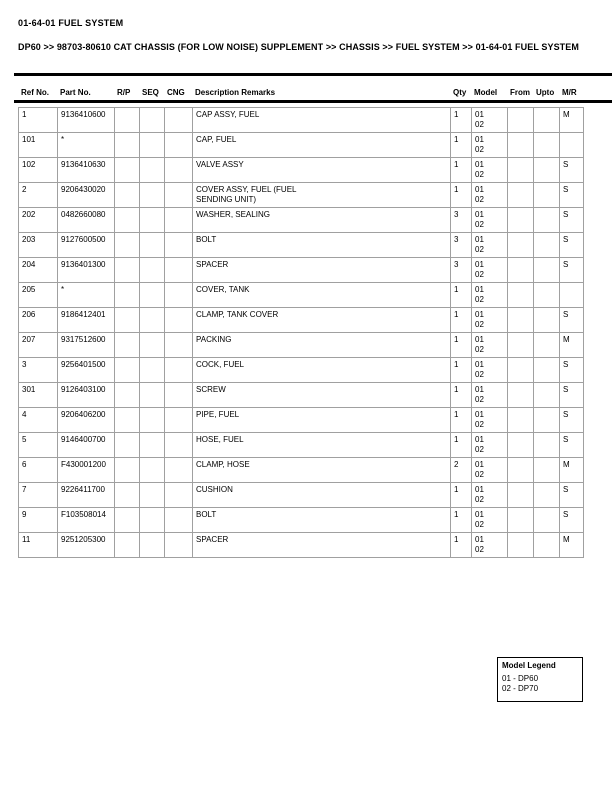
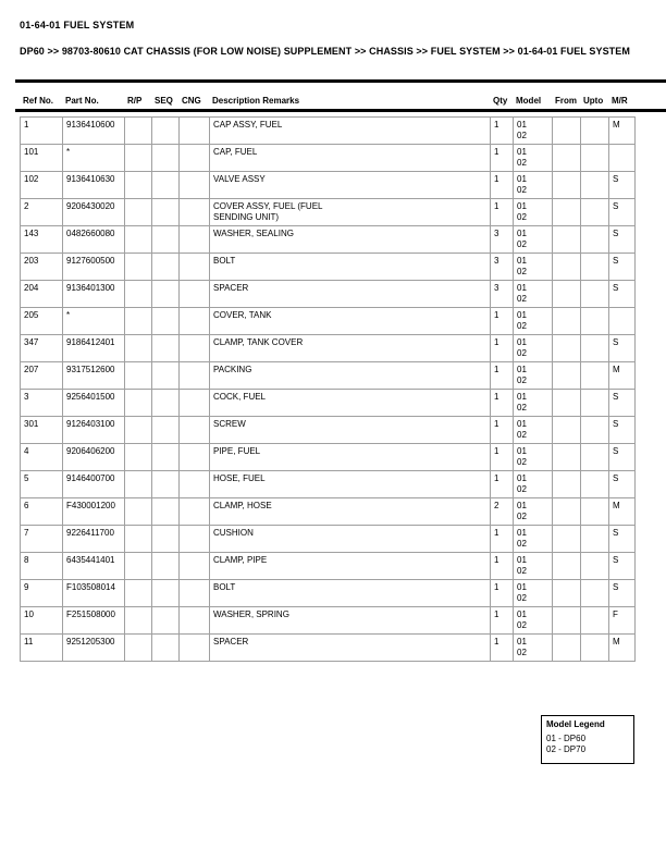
  01-64-01 FUEL SYSTEM
  DP60 >> 98703-80610 CAT CHASSIS (FOR LOW NOISE) SUPPLEMENT >> CHASSIS >> FUEL SYSTEM >> 01-64-01 FUEL SYSTEM
  Ref No.
  Part No.
  R/P
  SEQ
  CNG
  Description Remarks
  Qty
  Model
  From
  Upto
  M/R
  1	9136410600				CAP ASSY, FUEL	1	01 02			M
  101	*				CAP, FUEL	1	01 02
  102	9136410630				VALVE ASSY	1	01 02			S
  2	9206430020				COVER ASSY, FUEL (FUEL SENDING UNIT)	1	01 02			S
- 202	0482660080				WASHER, SEALING	3	01 02			S
+ 143	0482660080				WASHER, SEALING	3	01 02			S
  203	9127600500				BOLT	3	01 02			S
  204	9136401300				SPACER	3	01 02			S
  205	*				COVER, TANK	1	01 02
- 206	9186412401				CLAMP, TANK COVER	1	01 02			S
+ 347	9186412401				CLAMP, TANK COVER	1	01 02			S
  207	9317512600				PACKING	1	01 02			M
  3	9256401500				COCK, FUEL	1	01 02			S
  301	9126403100				SCREW	1	01 02			S
  4	9206406200				PIPE, FUEL	1	01 02			S
  5	9146400700				HOSE, FUEL	1	01 02			S
  6	F430001200				CLAMP, HOSE	2	01 02			M
  7	9226411700				CUSHION	1	01 02			S
+ 8	6435441401				CLAMP, PIPE	1	01 02			S
  9	F103508014				BOLT	1	01 02			S
+ 10	F251508000				WASHER, SPRING	1	01 02			F
  11	9251205300				SPACER	1	01 02			M
  Model Legend
  01 - DP60
  02 - DP70
